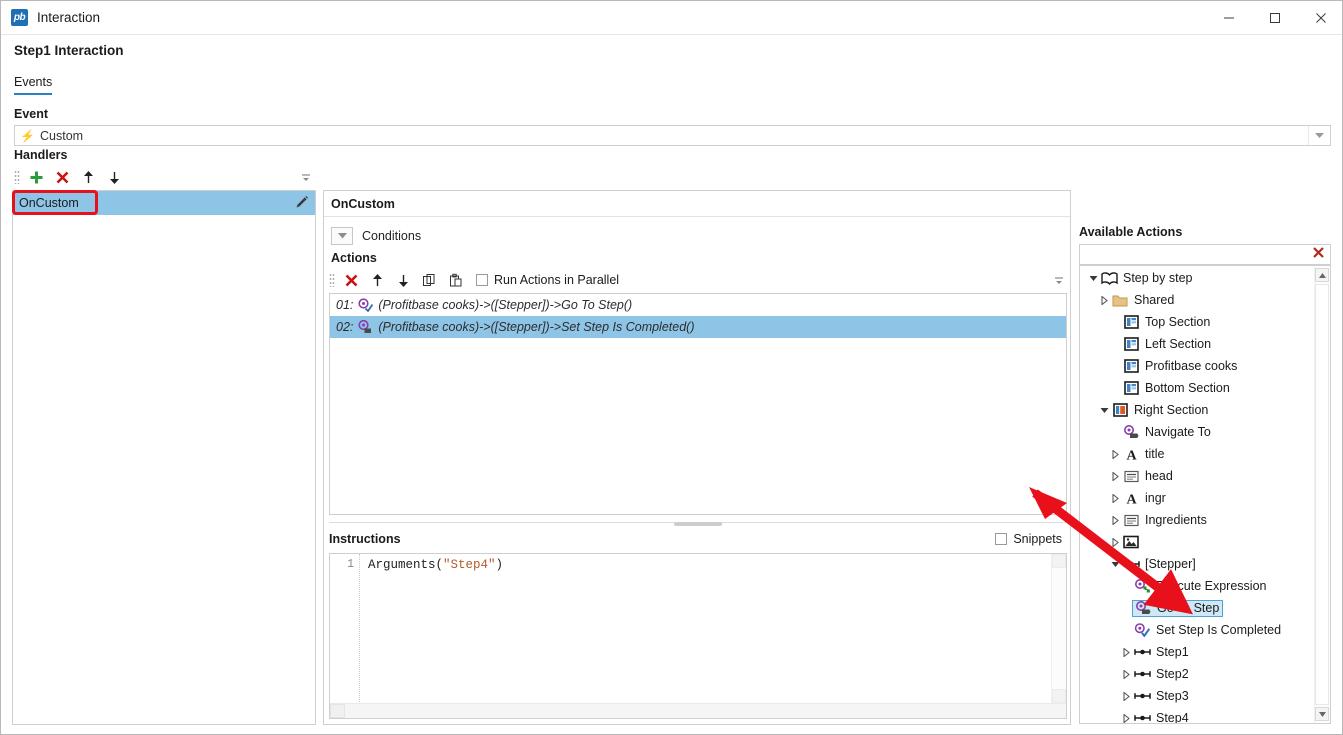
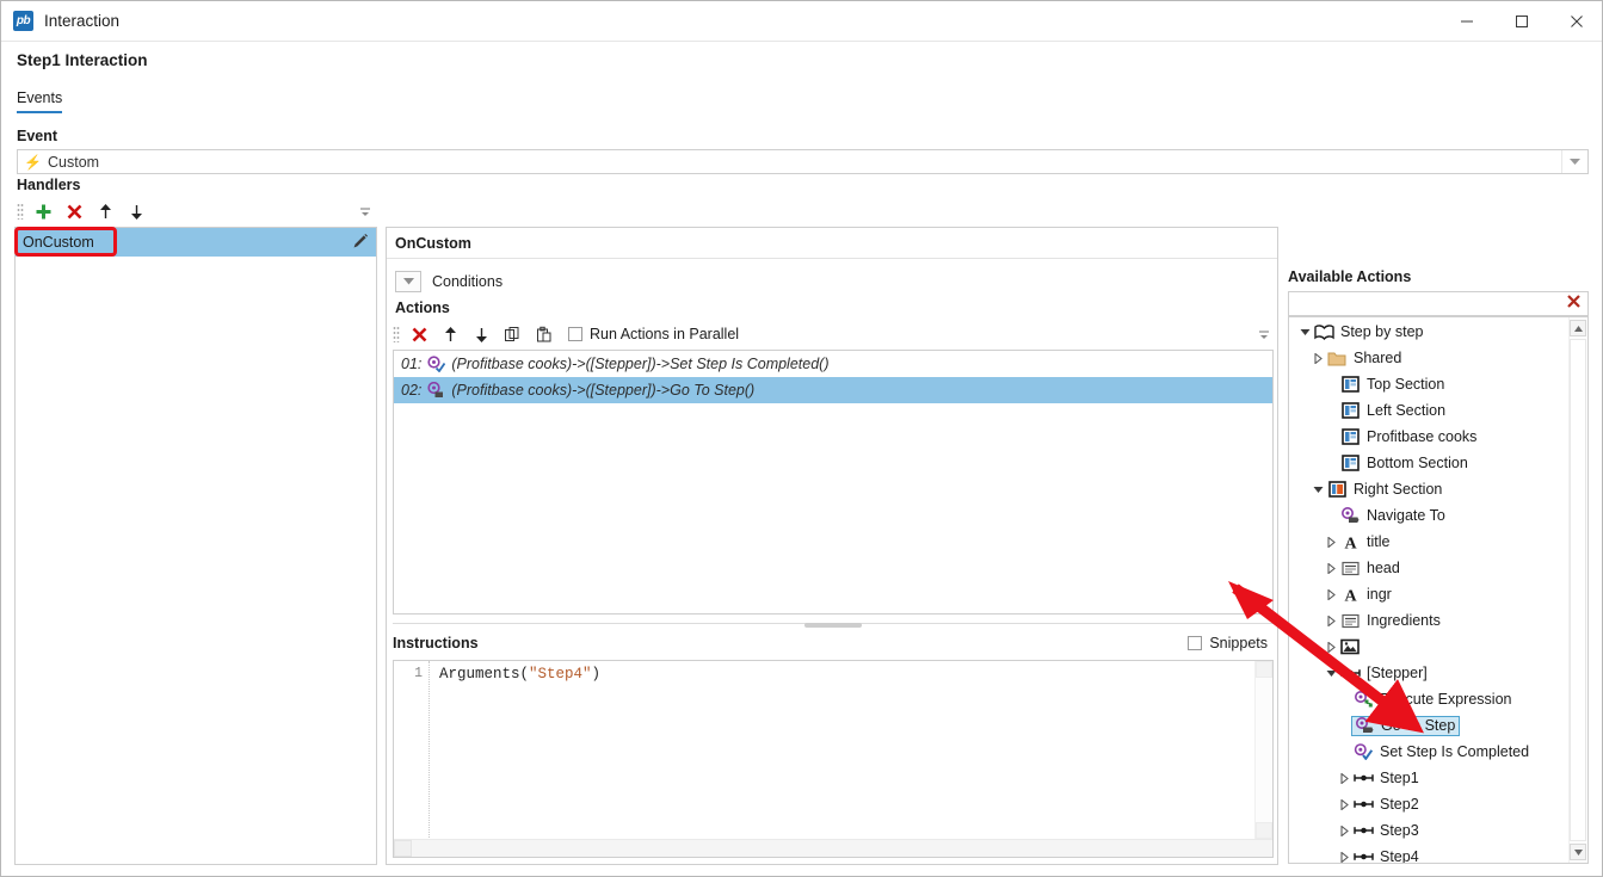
  pb
  Interaction
  Step1 Interaction
  Events
  Event
  ⚡
  Custom
  Handlers
  OnCustom
  OnCustom
  Conditions
  Actions
  Run Actions in Parallel
  01:
- (Profitbase cooks)->([Stepper])->Go To Step()
+ (Profitbase cooks)->([Stepper])->Set Step Is Completed()
  02:
- (Profitbase cooks)->([Stepper])->Set Step Is Completed()
+ (Profitbase cooks)->([Stepper])->Go To Step()
  Instructions
  Snippets
  1
  Arguments("Step4")
  Available Actions
  Step by step
  Shared
  Top Section
  Left Section
  Profitbase cooks
  Bottom Section
  Right Section
  Navigate To
  A
  title
  head
  A
  ingr
  Ingredients
  [Stepper]
  xecute Expression
  Go To Step
  Set Step Is Completed
  Step1
  Step2
  Step3
  Step4
